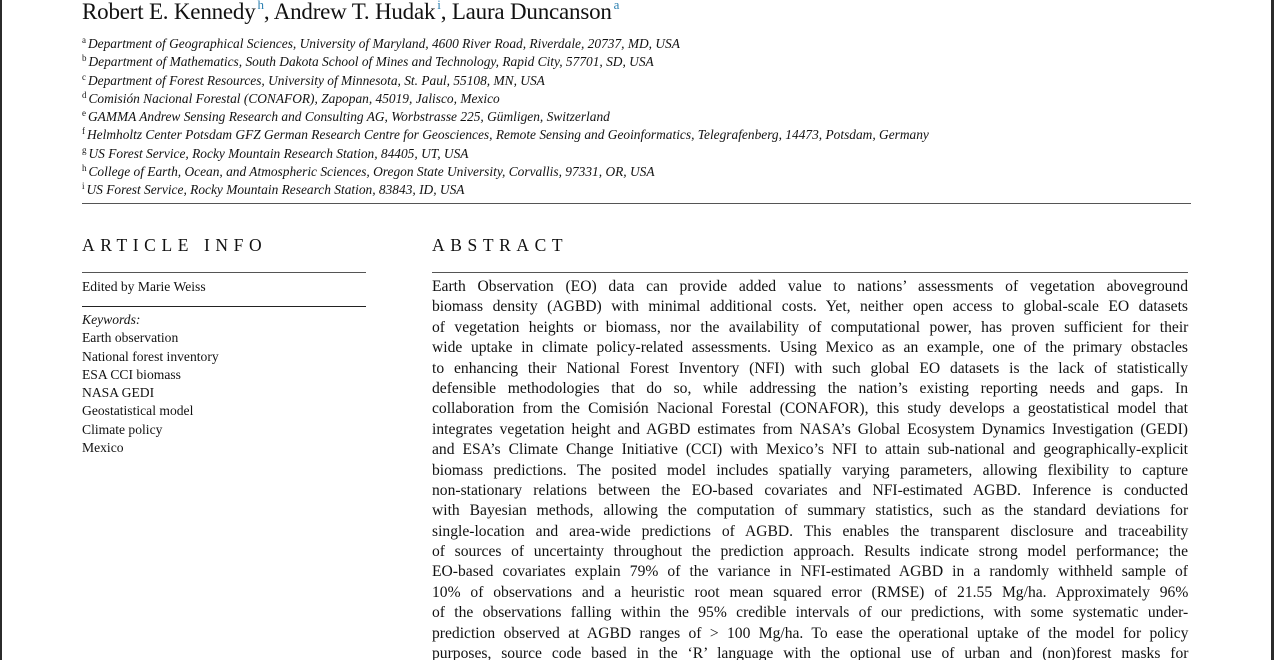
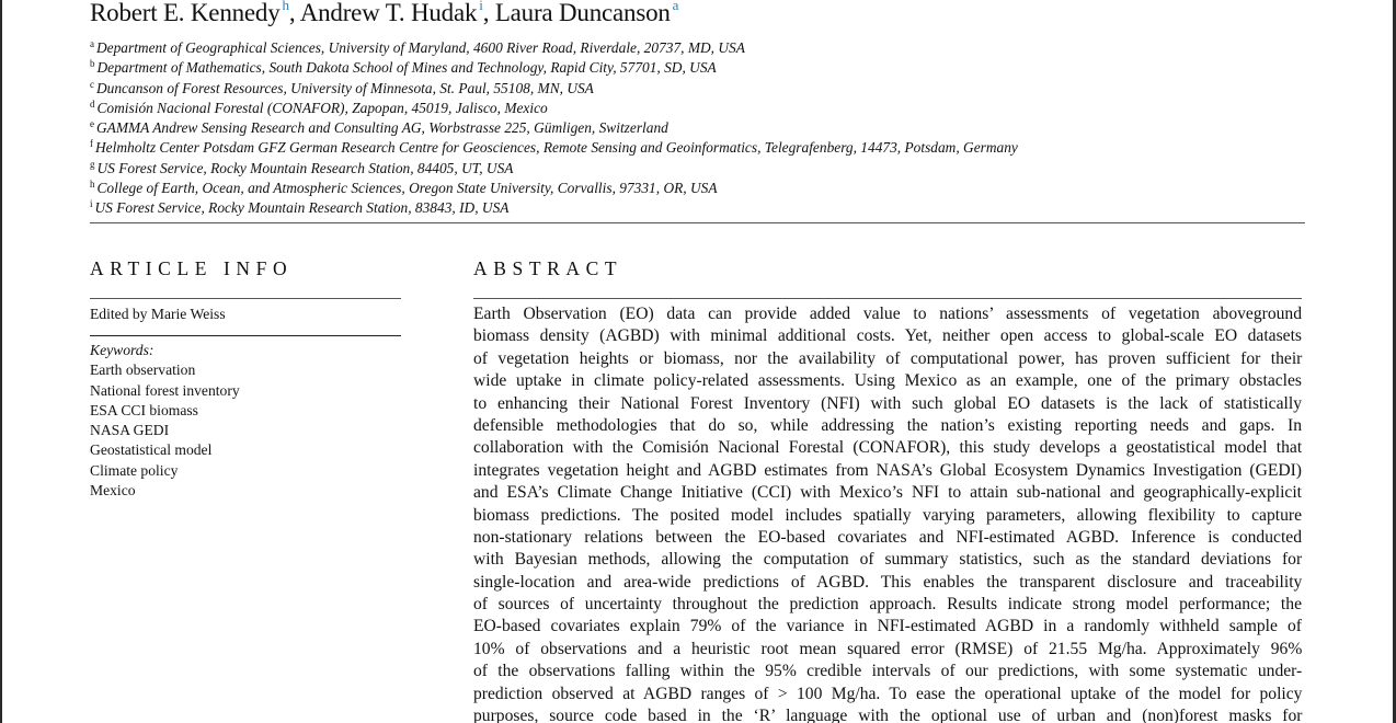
  Robert E. Kennedy h, Andrew T. Hudak i, Laura Duncanson a
  a Department of Geographical Sciences, University of Maryland, 4600 River Road, Riverdale, 20737, MD, USA
  b Department of Mathematics, South Dakota School of Mines and Technology, Rapid City, 57701, SD, USA
- c Department of Forest Resources, University of Minnesota, St. Paul, 55108, MN, USA
+ c Duncanson of Forest Resources, University of Minnesota, St. Paul, 55108, MN, USA
  d Comisión Nacional Forestal (CONAFOR), Zapopan, 45019, Jalisco, Mexico
  e GAMMA Andrew Sensing Research and Consulting AG, Worbstrasse 225, Gümligen, Switzerland
  f Helmholtz Center Potsdam GFZ German Research Centre for Geosciences, Remote Sensing and Geoinformatics, Telegrafenberg, 14473, Potsdam, Germany
  g US Forest Service, Rocky Mountain Research Station, 84405, UT, USA
  h College of Earth, Ocean, and Atmospheric Sciences, Oregon State University, Corvallis, 97331, OR, USA
  i US Forest Service, Rocky Mountain Research Station, 83843, ID, USA
  ARTICLE INFO
  ABSTRACT
  Edited by Marie Weiss
  Keywords:
  Earth observation
  National forest inventory
  ESA CCI biomass
  NASA GEDI
  Geostatistical model
  Climate policy
  Mexico
  Earth Observation (EO) data can provide added value to nations’ assessments of vegetation aboveground
  biomass density (AGBD) with minimal additional costs. Yet, neither open access to global-scale EO datasets
  of vegetation heights or biomass, nor the availability of computational power, has proven sufficient for their
  wide uptake in climate policy-related assessments. Using Mexico as an example, one of the primary obstacles
  to enhancing their National Forest Inventory (NFI) with such global EO datasets is the lack of statistically
  defensible methodologies that do so, while addressing the nation’s existing reporting needs and gaps. In
- collaboration from the Comisión Nacional Forestal (CONAFOR), this study develops a geostatistical model that
+ collaboration with the Comisión Nacional Forestal (CONAFOR), this study develops a geostatistical model that
  integrates vegetation height and AGBD estimates from NASA’s Global Ecosystem Dynamics Investigation (GEDI)
  and ESA’s Climate Change Initiative (CCI) with Mexico’s NFI to attain sub-national and geographically-explicit
  biomass predictions. The posited model includes spatially varying parameters, allowing flexibility to capture
  non-stationary relations between the EO-based covariates and NFI-estimated AGBD. Inference is conducted
  with Bayesian methods, allowing the computation of summary statistics, such as the standard deviations for
  single-location and area-wide predictions of AGBD. This enables the transparent disclosure and traceability
  of sources of uncertainty throughout the prediction approach. Results indicate strong model performance; the
  EO-based covariates explain 79% of the variance in NFI-estimated AGBD in a randomly withheld sample of
  10% of observations and a heuristic root mean squared error (RMSE) of 21.55 Mg/ha. Approximately 96%
  of the observations falling within the 95% credible intervals of our predictions, with some systematic under-
  prediction observed at AGBD ranges of > 100 Mg/ha. To ease the operational uptake of the model for policy
  purposes, source code based in the ‘R’ language with the optional use of urban and (non)forest masks for
